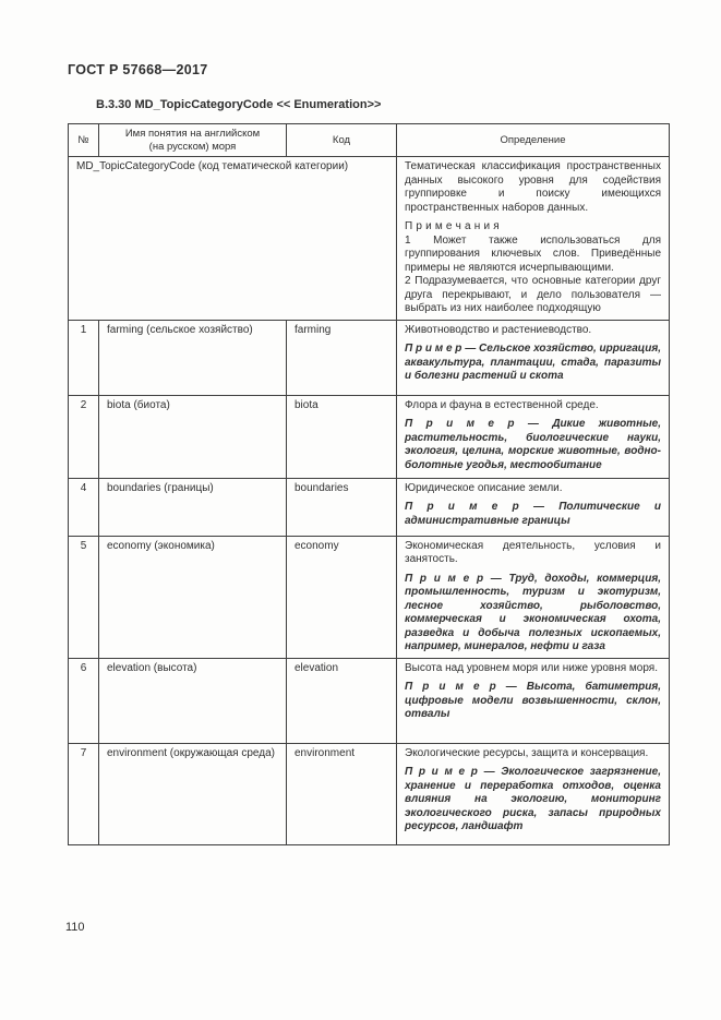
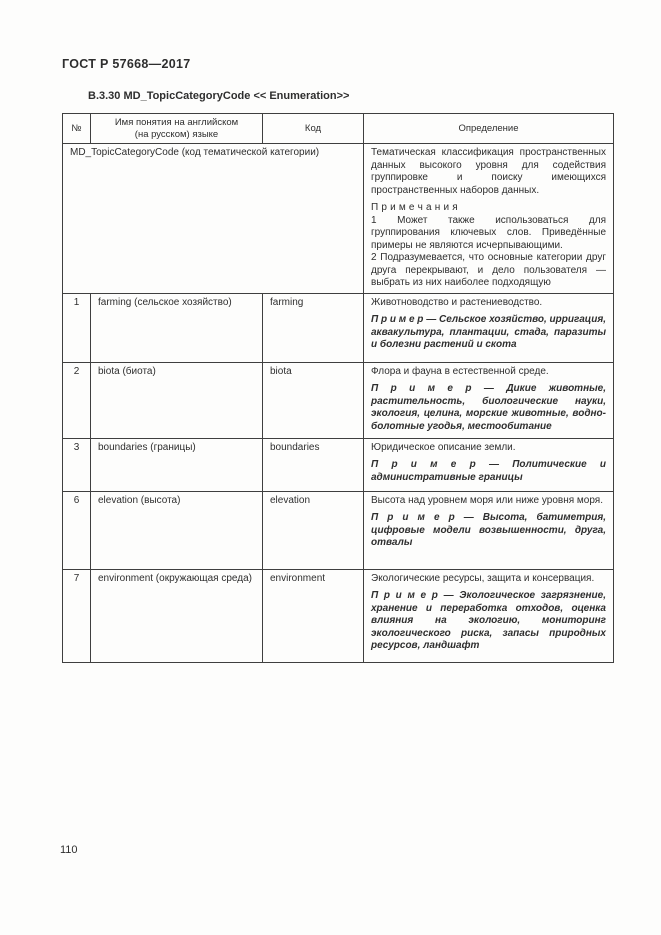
  ГОСТ Р 57668—2017
  В.3.30 MD_TopicCategoryCode << Enumeration>>
- №	Имя понятия на английском (на русском) моря	Код	Определение
+ №	Имя понятия на английском (на русском) языке	Код	Определение
  MD_TopicCategoryCode (код тематической категории)	Тематическая классификация пространственных данных высокого уровня для содействия группировке и поиску имеющихся пространственных наборов данных. П р и м е ч а н и я 1 Может также использоваться для группирования ключевых слов. Приведённые примеры не являются исчерпывающими. 2 Подразумевается, что основные категории друг друга перекрывают, и дело пользователя — выбрать из них наиболее подходящую
  1	farming (сельское хозяйство)	farming	Животноводство и растениеводство. П р и м е р — Сельское хозяйство, ирригация, аквакультура, плантации, стада, паразиты и болезни растений и скота
  2	biota (биота)	biota	Флора и фауна в естественной среде. П р и м е р — Дикие животные, растительность, биологические науки, экология, целина, морские животные, водно-болотные угодья, местообитание
- 4	boundaries (границы)	boundaries	Юридическое описание земли. П р и м е р — Политические и административные границы
+ 3	boundaries (границы)	boundaries	Юридическое описание земли. П р и м е р — Политические и административные границы
- 5	economy (экономика)	economy	Экономическая деятельность, условия и занятость. П р и м е р — Труд, доходы, коммерция, промышленность, туризм и экотуризм, лесное хозяйство, рыболовство, коммерческая и экономическая охота, разведка и добыча полезных ископаемых, например, минералов, нефти и газа
- 6	elevation (высота)	elevation	Высота над уровнем моря или ниже уровня моря. П р и м е р — Высота, батиметрия, цифровые модели возвышенности, склон, отвалы
+ 6	elevation (высота)	elevation	Высота над уровнем моря или ниже уровня моря. П р и м е р — Высота, батиметрия, цифровые модели возвышенности, друга, отвалы
  7	environment (окружающая среда)	environment	Экологические ресурсы, защита и консервация. П р и м е р — Экологическое загрязнение, хранение и переработка отходов, оценка влияния на экологию, мониторинг экологического риска, запасы природных ресурсов, ландшафт
  110
